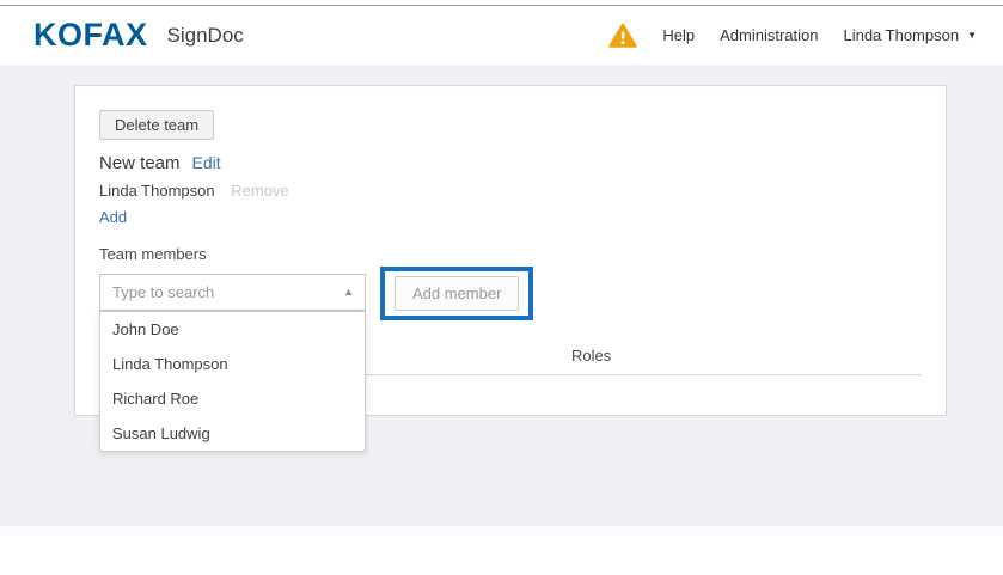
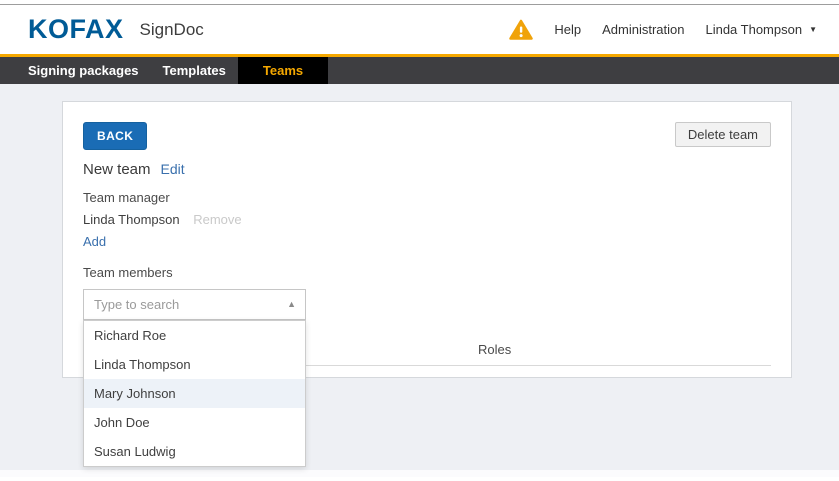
  KOFAX
  SignDoc
  Help
  Administration
  Linda Thompson
  ▼
+ Signing packages
+ Templates
+ Teams
+ BACK
  Delete team
  New team
  Edit
+ Team manager
  Linda Thompson Remove
  Add
  Team members
  Type to search
  ▲
- John Doe
+ Richard Roe
  Linda Thompson
+ Mary Johnson
- Richard Roe
+ John Doe
  Susan Ludwig
- Add member
  Roles
